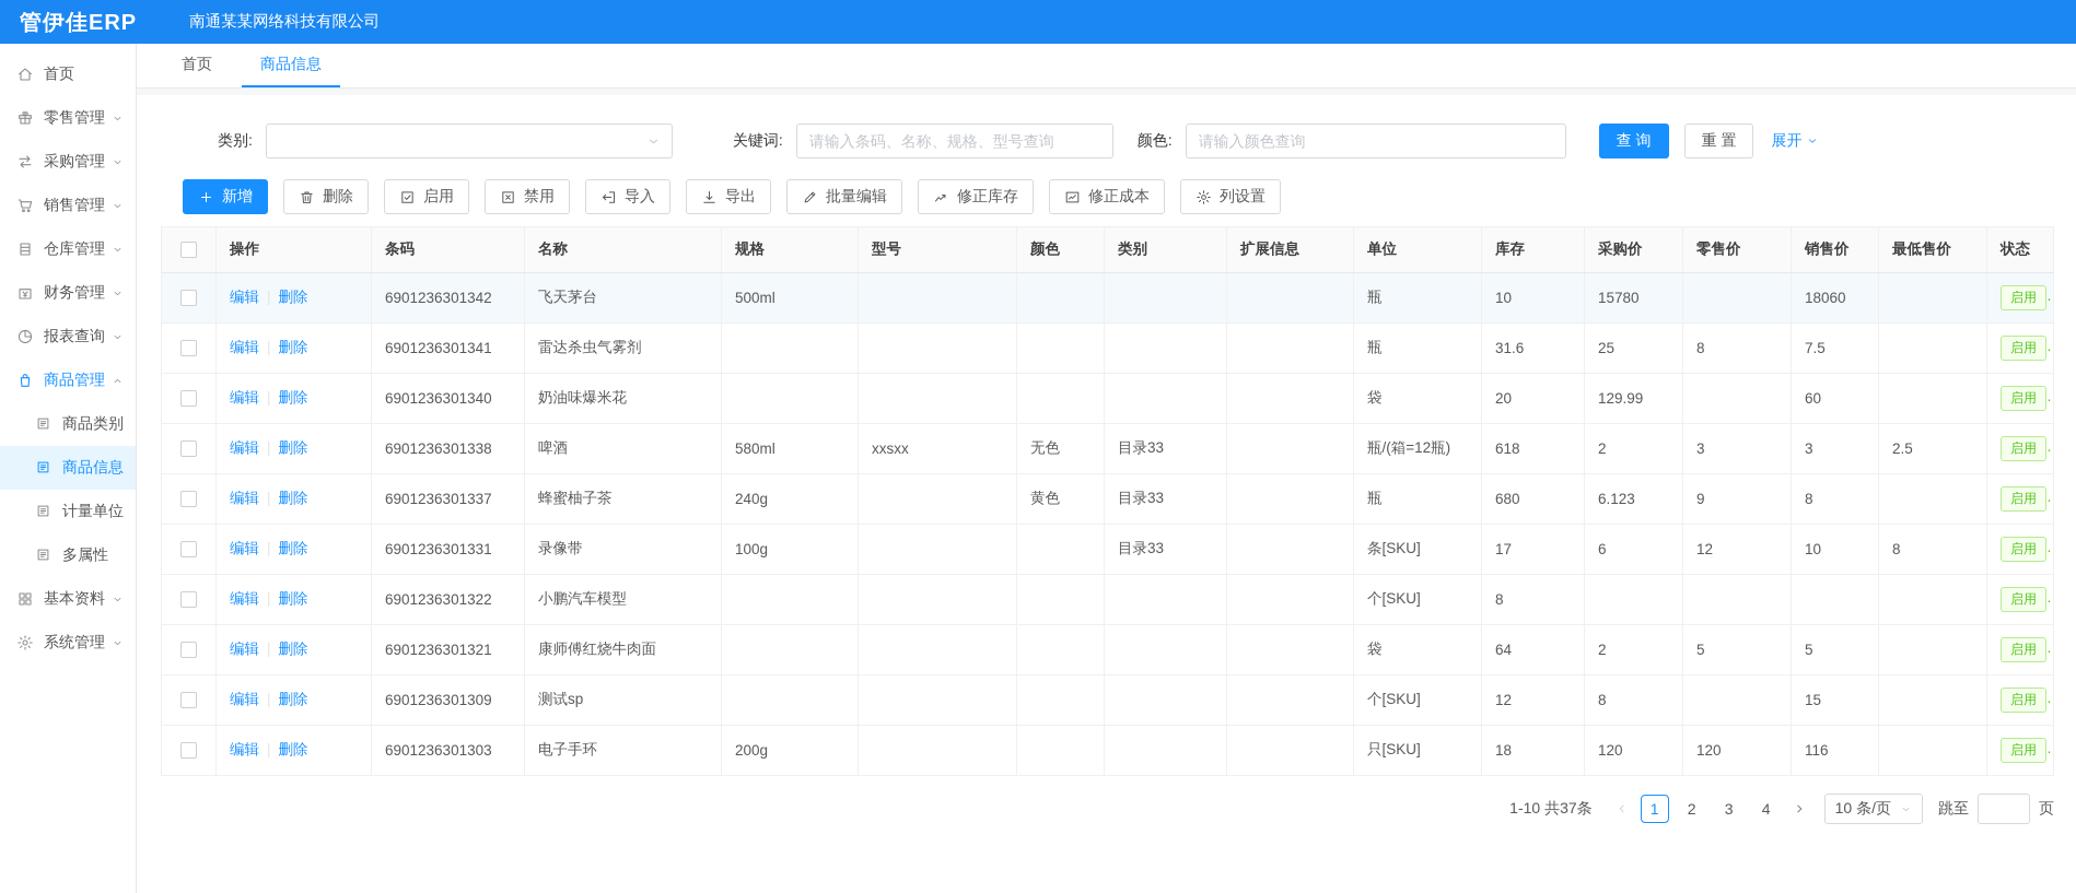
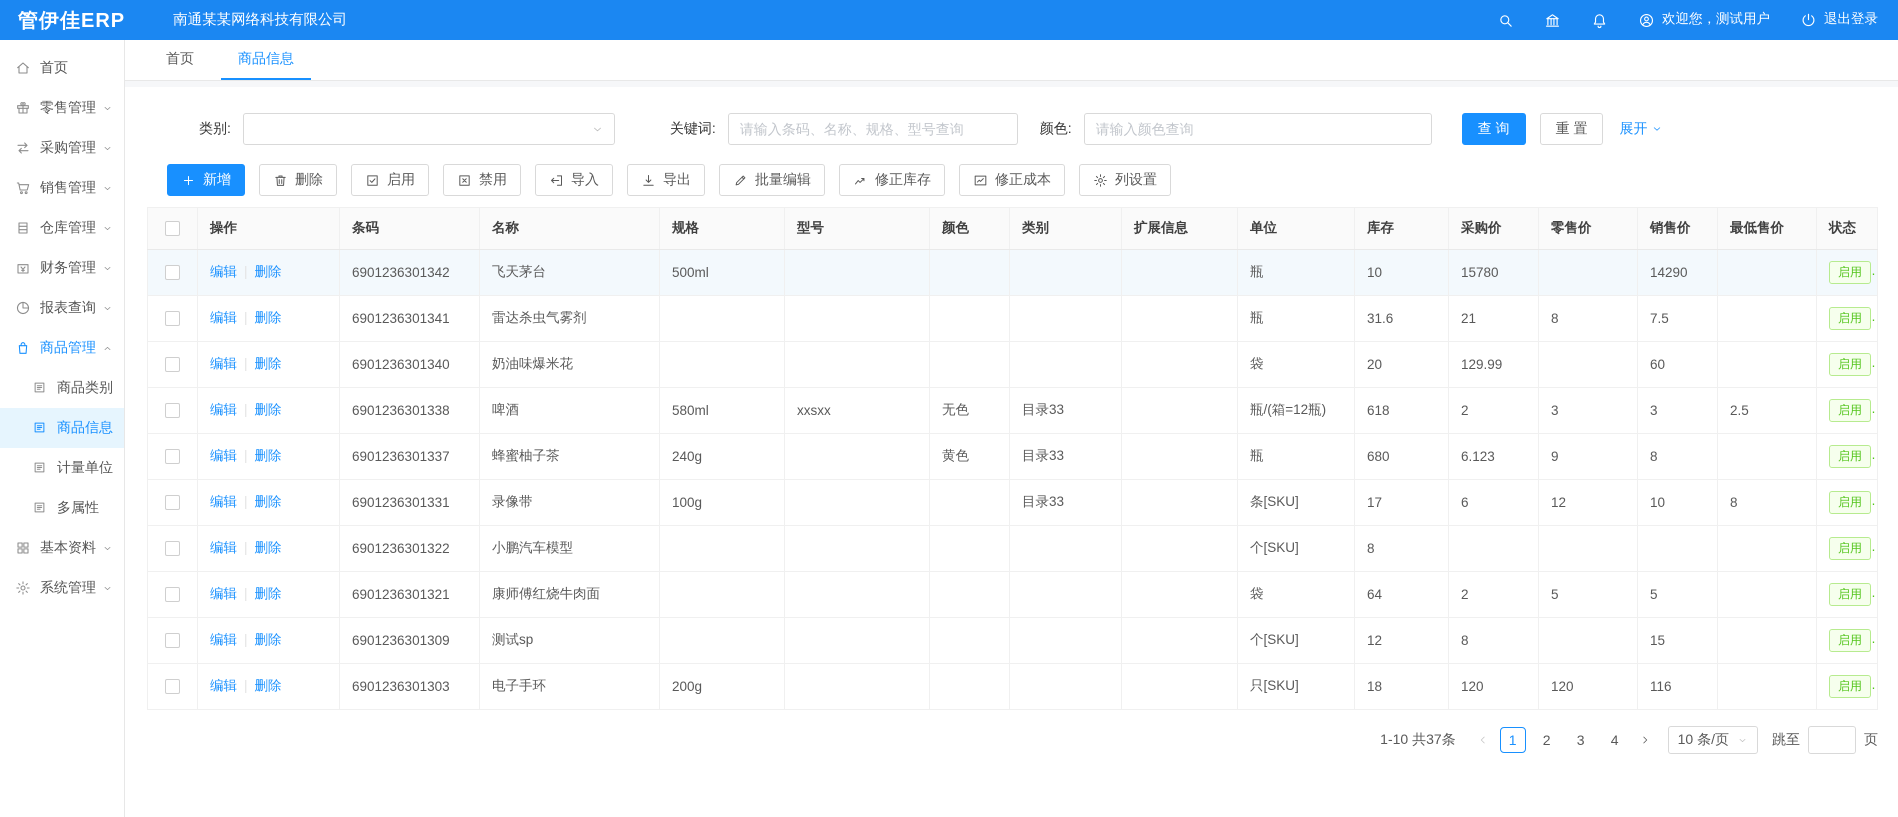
  管伊佳ERP
  南通某某网络科技有限公司
+ 欢迎您，测试用户
+ 退出登录
  首页
  零售管理
  采购管理
  销售管理
  仓库管理
  财务管理
  报表查询
  商品管理
  商品类别
  商品信息
  计量单位
  多属性
  基本资料
  系统管理
  首页
  商品信息
  类别:
  关键词:
  请输入条码、名称、规格、型号查询
  颜色:
  请输入颜色查询
  查 询
  重 置
  展开
  新增
  删除
  启用
  禁用
  导入
  导出
  批量编辑
  修正库存
  修正成本
  列设置
  	操作	条码	名称	规格	型号	颜色	类别	扩展信息	单位	库存	采购价	零售价	销售价	最低售价	状态
- 	编辑 删除	6901236301342	飞天茅台	500ml					瓶	10	15780		18060		启用
+ 	编辑 删除	6901236301342	飞天茅台	500ml					瓶	10	15780		14290		启用
- 	编辑 删除	6901236301341	雷达杀虫气雾剂						瓶	31.6	25	8	7.5		启用
+ 	编辑 删除	6901236301341	雷达杀虫气雾剂						瓶	31.6	21	8	7.5		启用
  	编辑 删除	6901236301340	奶油味爆米花						袋	20	129.99		60		启用
  	编辑 删除	6901236301338	啤酒	580ml	xxsxx	无色	目录33		瓶/(箱=12瓶)	618	2	3	3	2.5	启用
  	编辑 删除	6901236301337	蜂蜜柚子茶	240g		黄色	目录33		瓶	680	6.123	9	8		启用
  	编辑 删除	6901236301331	录像带	100g			目录33		条[SKU]	17	6	12	10	8	启用
  	编辑 删除	6901236301322	小鹏汽车模型						个[SKU]	8					启用
  	编辑 删除	6901236301321	康师傅红烧牛肉面						袋	64	2	5	5		启用
  	编辑 删除	6901236301309	测试sp						个[SKU]	12	8		15		启用
  	编辑 删除	6901236301303	电子手环	200g					只[SKU]	18	120	120	116		启用
  1-10 共37条
  1
  2
  3
  4
  10 条/页
  跳至
  页
